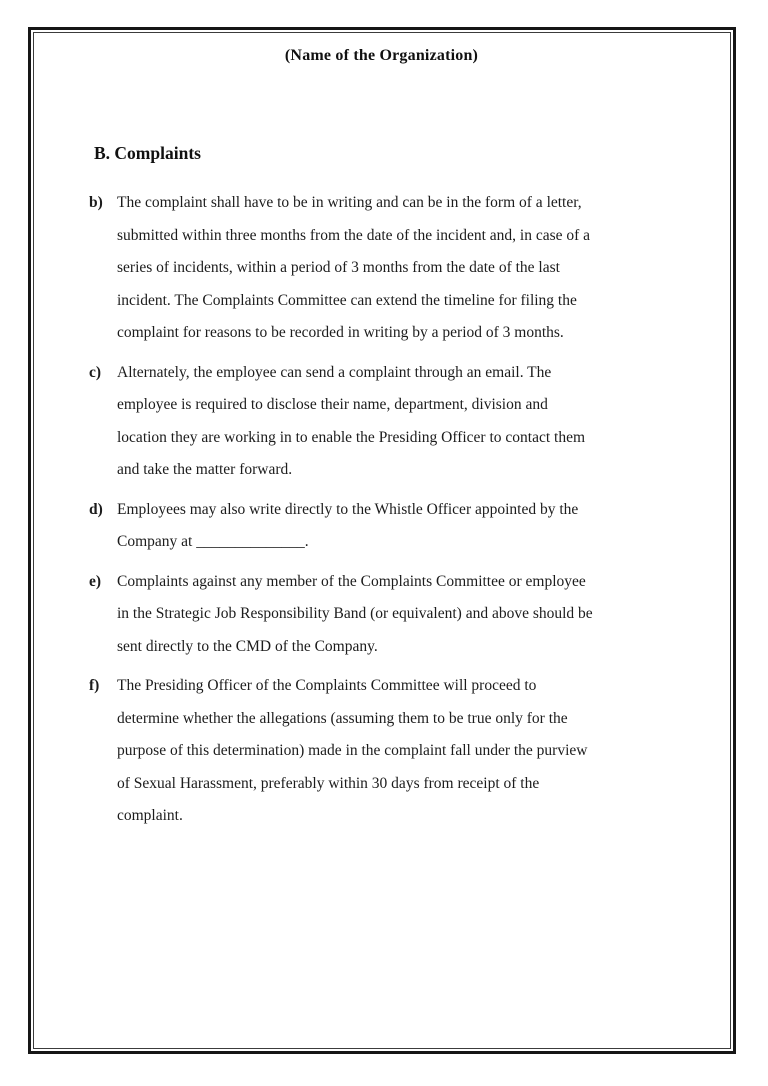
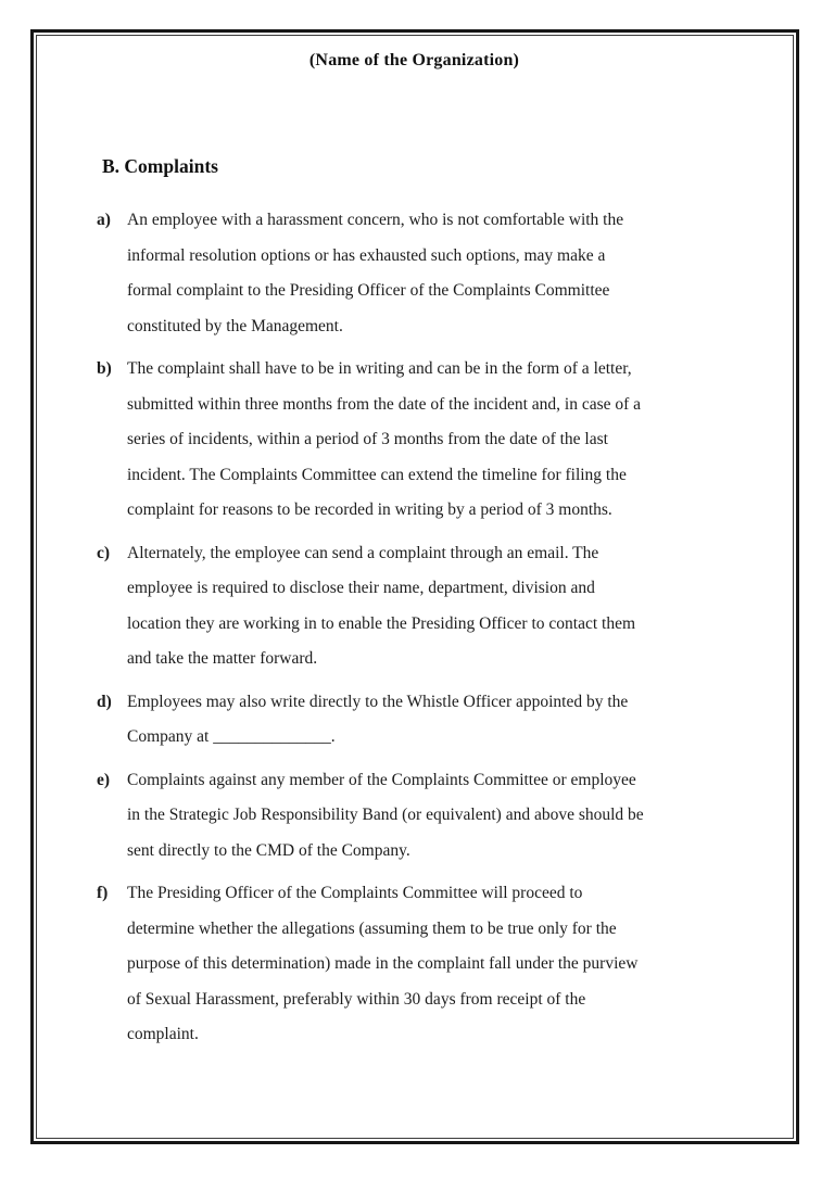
  (Name of the Organization)
  B. Complaints
+ a)
+ An employee with a harassment concern, who is not comfortable with the
+ informal resolution options or has exhausted such options, may make a
+ formal complaint to the Presiding Officer of the Complaints Committee
+ constituted by the Management.
  b)
  The complaint shall have to be in writing and can be in the form of a letter,
  submitted within three months from the date of the incident and, in case of a
  series of incidents, within a period of 3 months from the date of the last
  incident. The Complaints Committee can extend the timeline for filing the
  complaint for reasons to be recorded in writing by a period of 3 months.
  c)
  Alternately, the employee can send a complaint through an email. The
  employee is required to disclose their name, department, division and
  location they are working in to enable the Presiding Officer to contact them
  and take the matter forward.
  d)
  Employees may also write directly to the Whistle Officer appointed by the
  Company at ______________.
  e)
  Complaints against any member of the Complaints Committee or employee
  in the Strategic Job Responsibility Band (or equivalent) and above should be
  sent directly to the CMD of the Company.
  f)
  The Presiding Officer of the Complaints Committee will proceed to
  determine whether the allegations (assuming them to be true only for the
  purpose of this determination) made in the complaint fall under the purview
  of Sexual Harassment, preferably within 30 days from receipt of the
  complaint.
